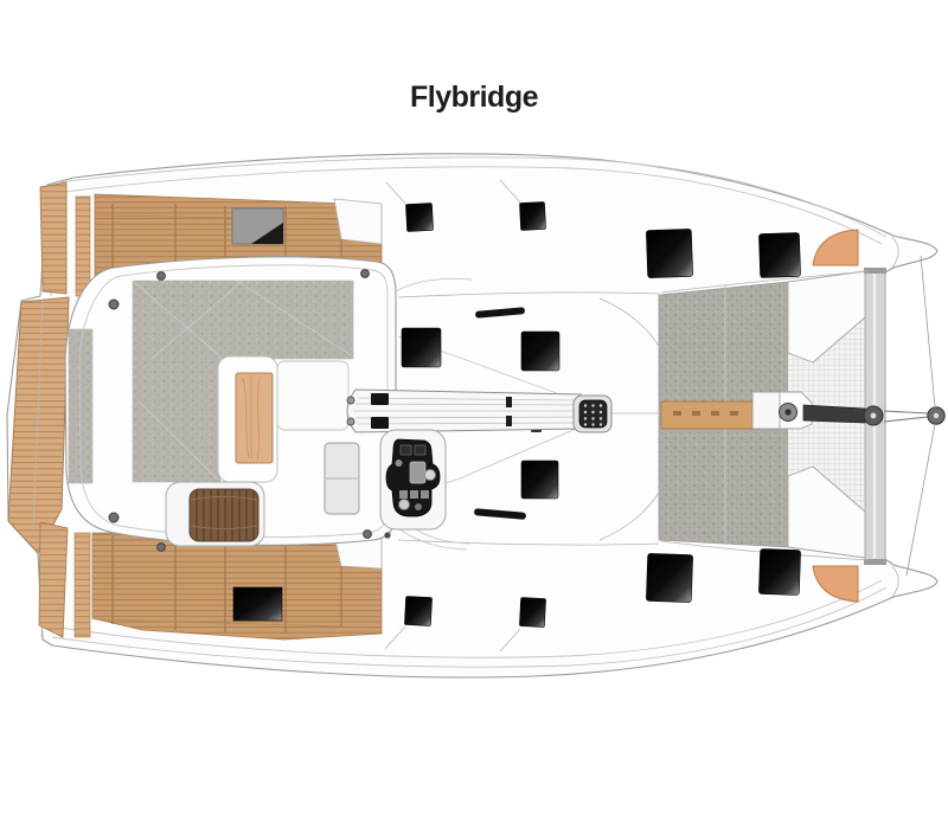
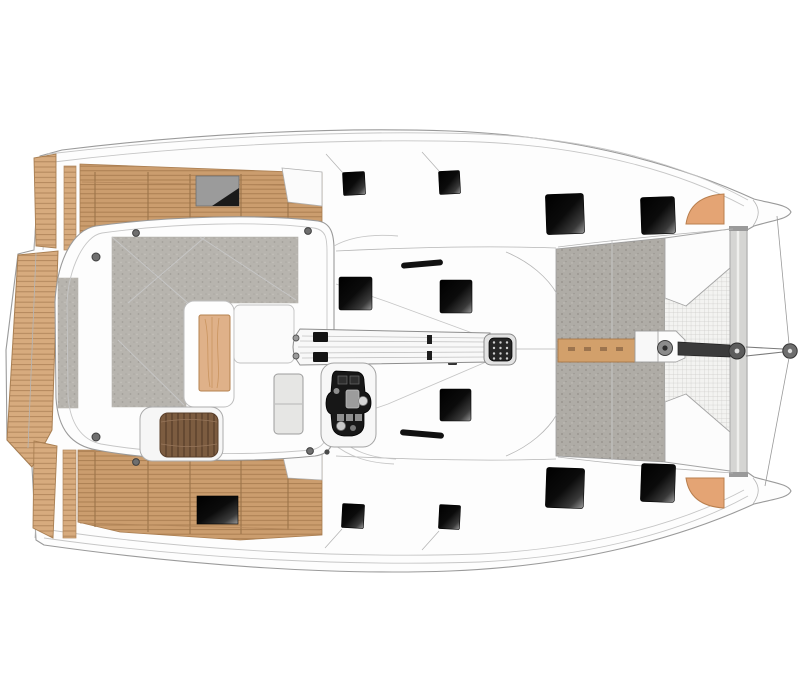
- Flybridge
